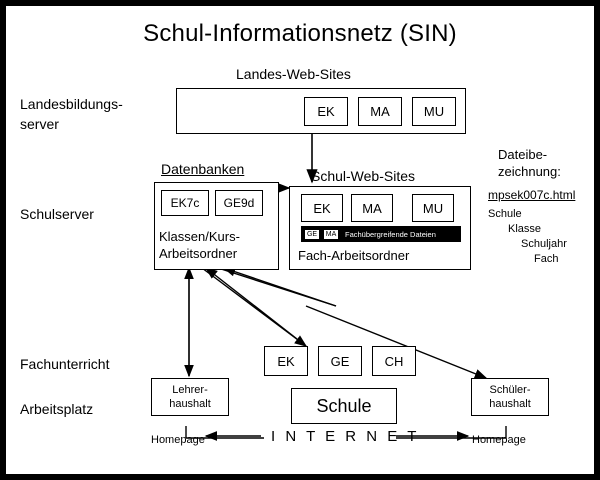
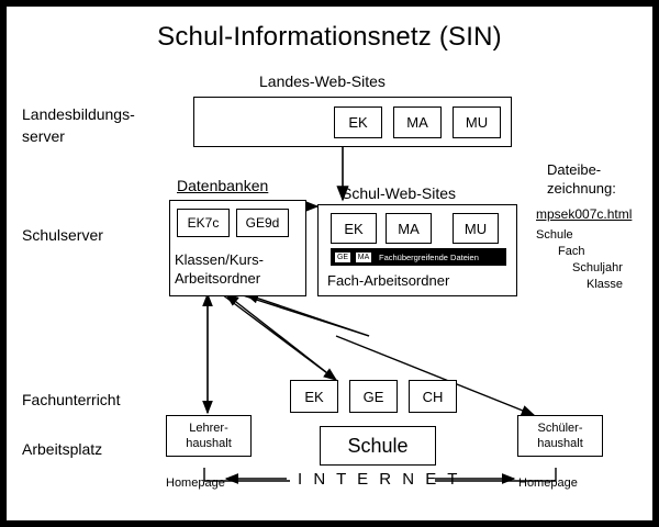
  Schul-Informationsnetz (SIN)
  Landesbildungs-
  server
  Schulserver
  Fachunterricht
  Arbeitsplatz
  Landes-Web-Sites
  EK
  MA
  MU
  Datenbanken
  EK7c
  GE9d
  Klassen/Kurs-
  Arbeitsordner
  Schul-Web-Sites
  EK
  MA
  MU
  Fachübergreifende Dateien
  Fach-Arbeitsordner
  Dateibe-
  zeichnung:
  mpsek007c.html
  Schule
- Klasse
+ Fach
  Schuljahr
- Fach
+ Klasse
  EK
  GE
  CH
  Lehrer-
  haushalt
  Schule
  Schüler-
  haushalt
  Homepage
  Homepage
  I N T E R N E T
